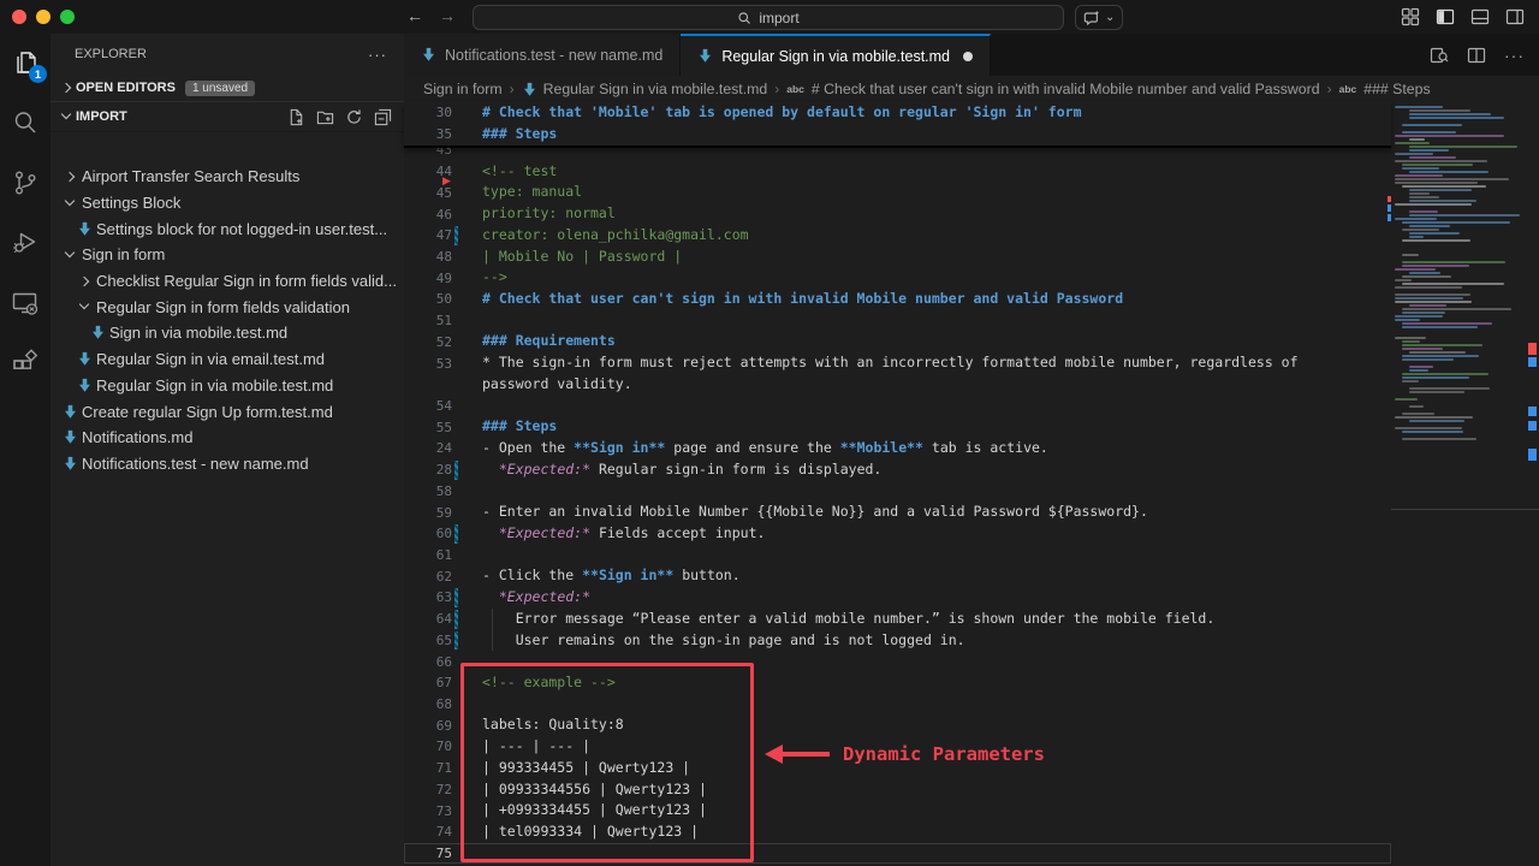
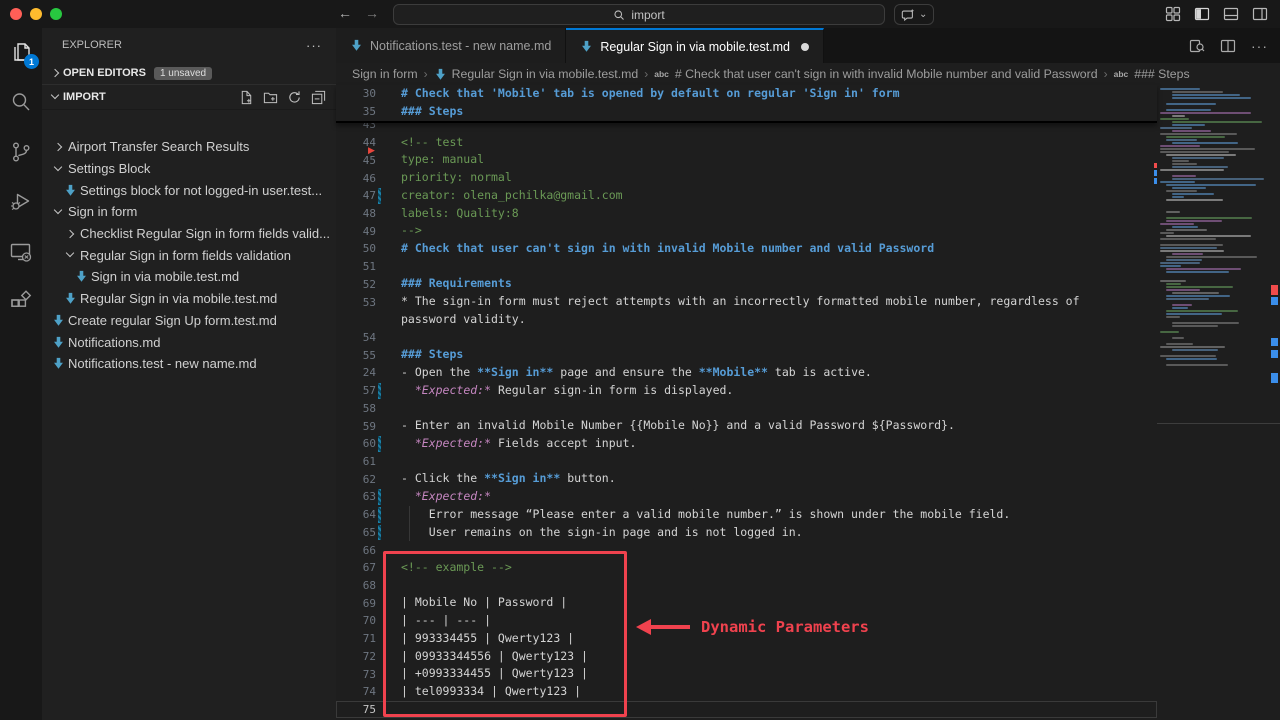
  ←
  →
  import
  ⌄
  1
  EXPLORER
  ···
  OPEN EDITORS
  1 unsaved
  IMPORT
  Airport Transfer Search Results
  Settings Block
  Settings block for not logged-in user.test...
  Sign in form
  Checklist Regular Sign in form fields valid...
  Regular Sign in form fields validation
  Sign in via mobile.test.md
- Regular Sign in via email.test.md
  Regular Sign in via mobile.test.md
  Create regular Sign Up form.test.md
  Notifications.md
  Notifications.test - new name.md
  Notifications.test - new name.md
  Regular Sign in via mobile.test.md
  ···
  Sign in form
  ›
  Regular Sign in via mobile.test.md
  ›
  abc
  # Check that user can't sign in with invalid Mobile number and valid Password
  ›
  abc
  ### Steps
  30
  # Check that 'Mobile' tab is opened by default on regular 'Sign in' form
  35
  ### Steps
  43
  44
  <!-- test
  45
  ▶
  type: manual
  46
  priority: normal
  47
  creator: olena_pchilka@gmail.com
  48
- | Mobile No | Password |
+ labels: Quality:8
  49
  -->
  50
  # Check that user can't sign in with invalid Mobile number and valid Password
  51
  52
  ### Requirements
  53
  * The sign-in form must reject attempts with an incorrectly formatted mobile number, regardless of
  password validity.
  54
  55
  ### Steps
  24
  - Open the **Sign in** page and ensure the **Mobile** tab is active.
- 28
+ 57
  *Expected:* Regular sign-in form is displayed.
  58
  59
  - Enter an invalid Mobile Number {{Mobile No}} and a valid Password ${Password}.
  60
  *Expected:* Fields accept input.
  61
  62
  - Click the **Sign in** button.
  63
  *Expected:*
  64
  Error message “Please enter a valid mobile number.” is shown under the mobile field.
  65
  User remains on the sign-in page and is not logged in.
  66
  67
  <!-- example -->
  68
  69
- labels: Quality:8
+ | Mobile No | Password |
  70
  | --- | --- |
  71
  | 993334455 | Qwerty123 |
  72
  | 09933344556 | Qwerty123 |
  73
  | +0993334455 | Qwerty123 |
  74
  | tel0993334 | Qwerty123 |
  75
  Dynamic Parameters
